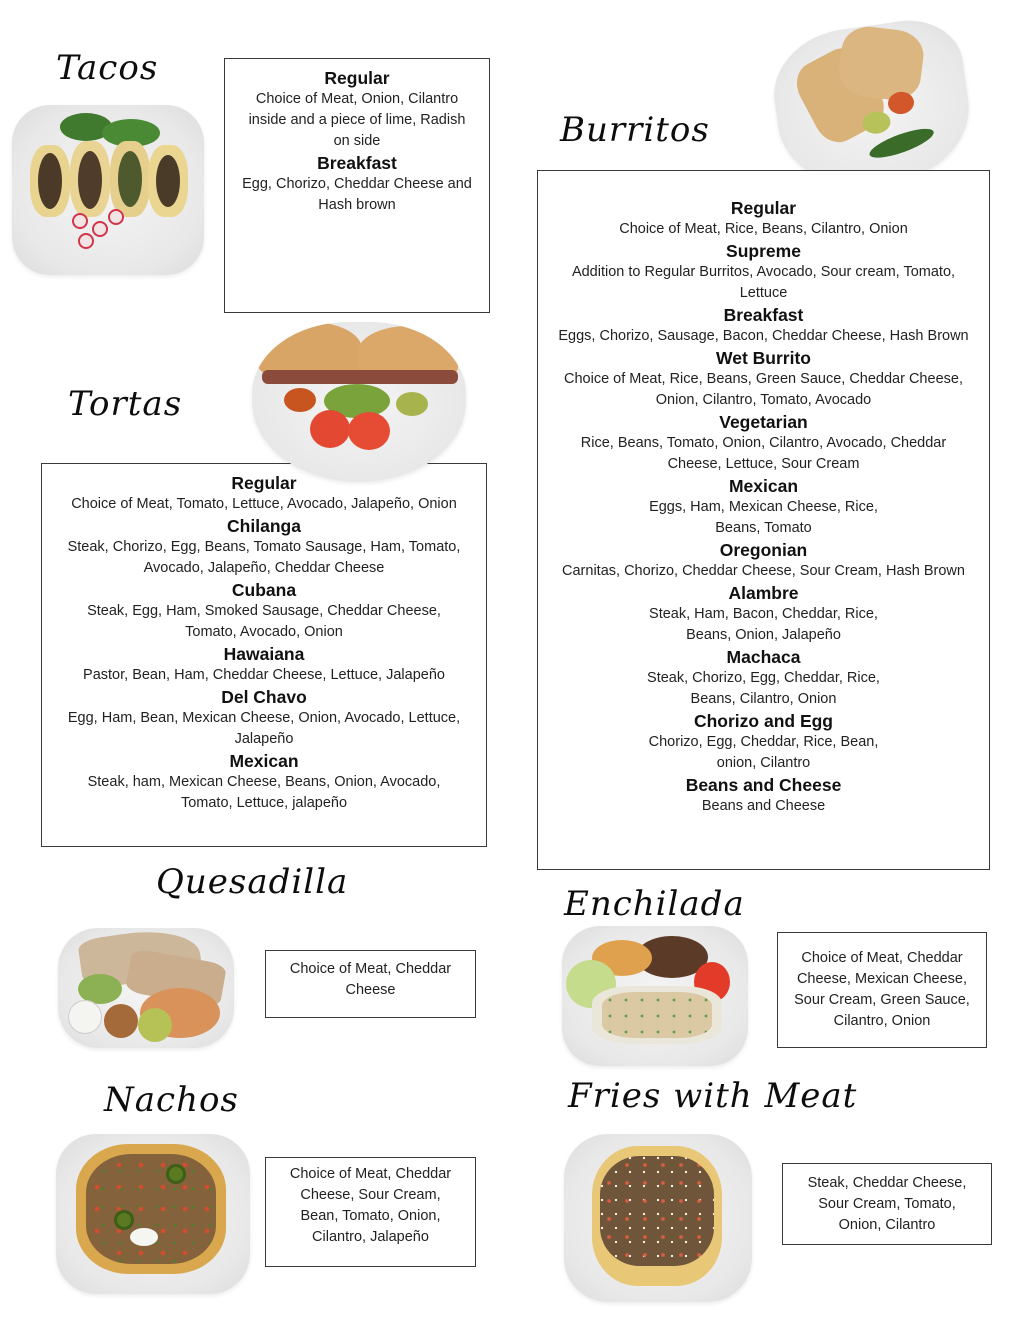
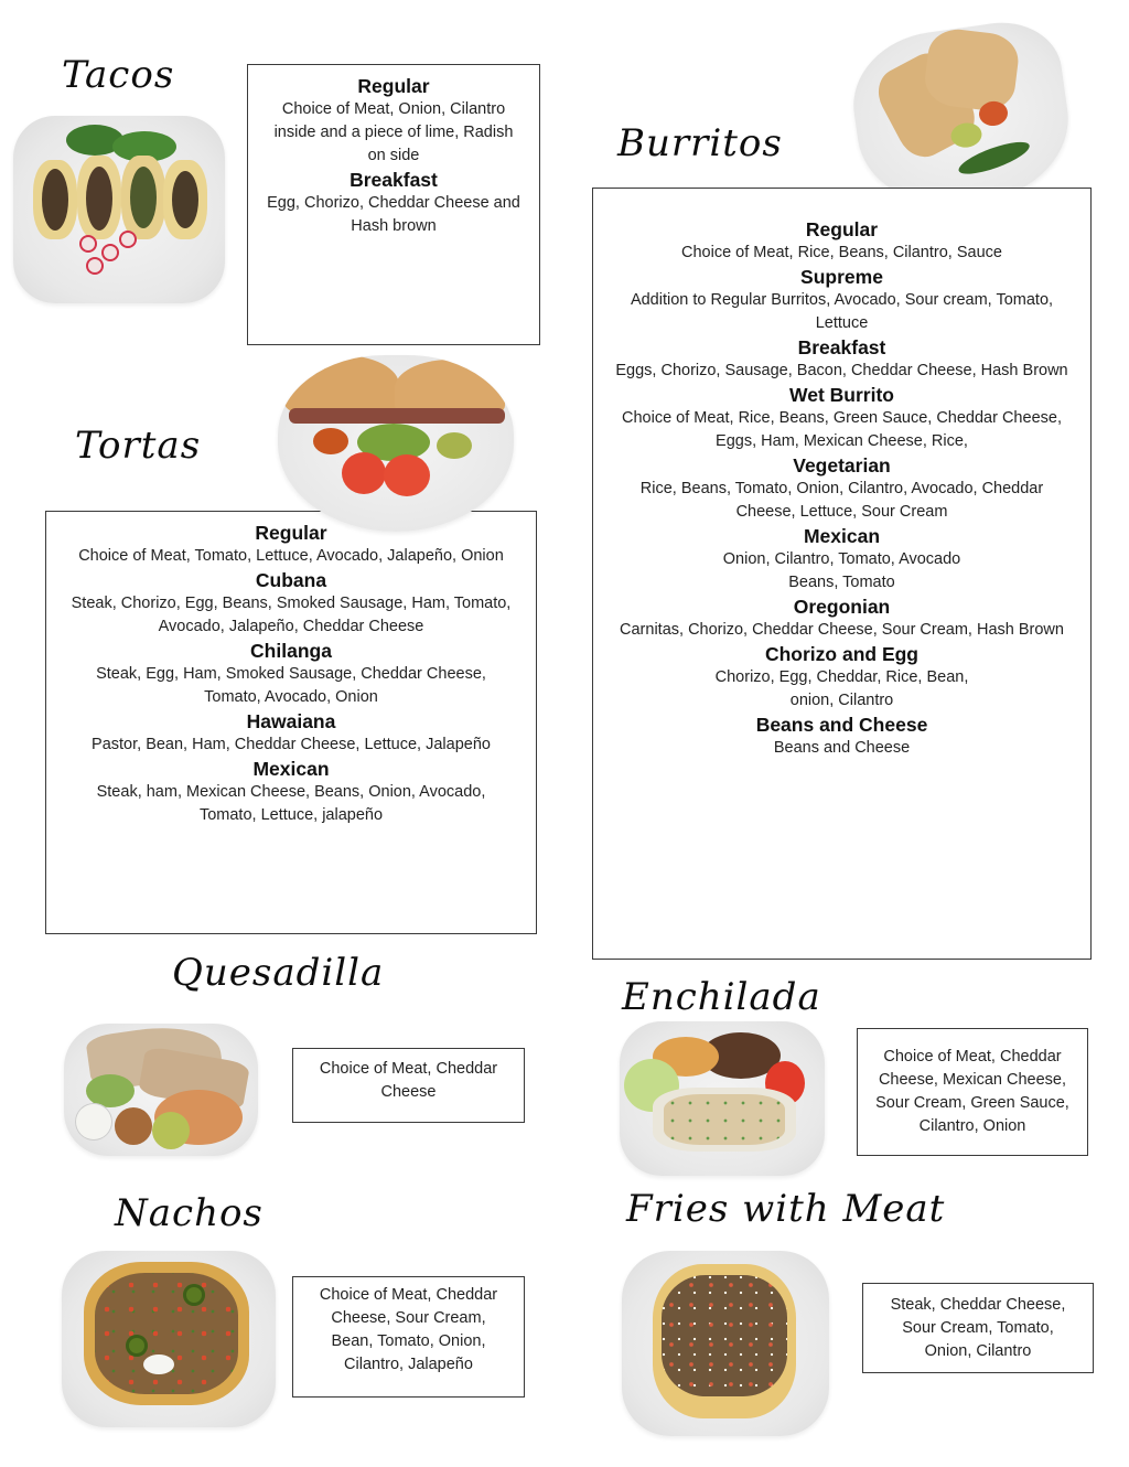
  Tacos
  Regular
  Choice of Meat, Onion, Cilantro
  inside and a piece of lime, Radish
  on side
  Breakfast
  Egg, Chorizo, Cheddar Cheese and
  Hash brown
  Burritos
  Regular
- Choice of Meat, Rice, Beans, Cilantro, Onion
+ Choice of Meat, Rice, Beans, Cilantro, Sauce
  Supreme
  Addition to Regular Burritos, Avocado, Sour cream, Tomato,
  Lettuce
  Breakfast
  Eggs, Chorizo, Sausage, Bacon, Cheddar Cheese, Hash Brown
  Wet Burrito
  Choice of Meat, Rice, Beans, Green Sauce, Cheddar Cheese,
- Onion, Cilantro, Tomato, Avocado
+ Eggs, Ham, Mexican Cheese, Rice,
  Vegetarian
  Rice, Beans, Tomato, Onion, Cilantro, Avocado, Cheddar
  Cheese, Lettuce, Sour Cream
  Mexican
- Eggs, Ham, Mexican Cheese, Rice,
+ Onion, Cilantro, Tomato, Avocado
  Beans, Tomato
  Oregonian
  Carnitas, Chorizo, Cheddar Cheese, Sour Cream, Hash Brown
- Alambre
- Steak, Ham, Bacon, Cheddar, Rice,
- Beans, Onion, Jalapeño
- Machaca
- Steak, Chorizo, Egg, Cheddar, Rice,
- Beans, Cilantro, Onion
  Chorizo and Egg
  Chorizo, Egg, Cheddar, Rice, Bean,
  onion, Cilantro
  Beans and Cheese
  Beans and Cheese
  Tortas
  Regular
  Choice of Meat, Tomato, Lettuce, Avocado, Jalapeño, Onion
- Chilanga
+ Cubana
- Steak, Chorizo, Egg, Beans, Tomato Sausage, Ham, Tomato,
+ Steak, Chorizo, Egg, Beans, Smoked Sausage, Ham, Tomato,
  Avocado, Jalapeño, Cheddar Cheese
- Cubana
+ Chilanga
  Steak, Egg, Ham, Smoked Sausage, Cheddar Cheese,
  Tomato, Avocado, Onion
  Hawaiana
  Pastor, Bean, Ham, Cheddar Cheese, Lettuce, Jalapeño
- Del Chavo
- Egg, Ham, Bean, Mexican Cheese, Onion, Avocado, Lettuce,
- Jalapeño
  Mexican
  Steak, ham, Mexican Cheese, Beans, Onion, Avocado,
  Tomato, Lettuce, jalapeño
  Quesadilla
  Choice of Meat, Cheddar
  Cheese
  Enchilada
  Choice of Meat, Cheddar
  Cheese, Mexican Cheese,
  Sour Cream, Green Sauce,
  Cilantro, Onion
  Nachos
  Choice of Meat, Cheddar
  Cheese, Sour Cream,
  Bean, Tomato, Onion,
  Cilantro, Jalapeño
  Fries with Meat
  Steak, Cheddar Cheese,
  Sour Cream, Tomato,
  Onion, Cilantro
